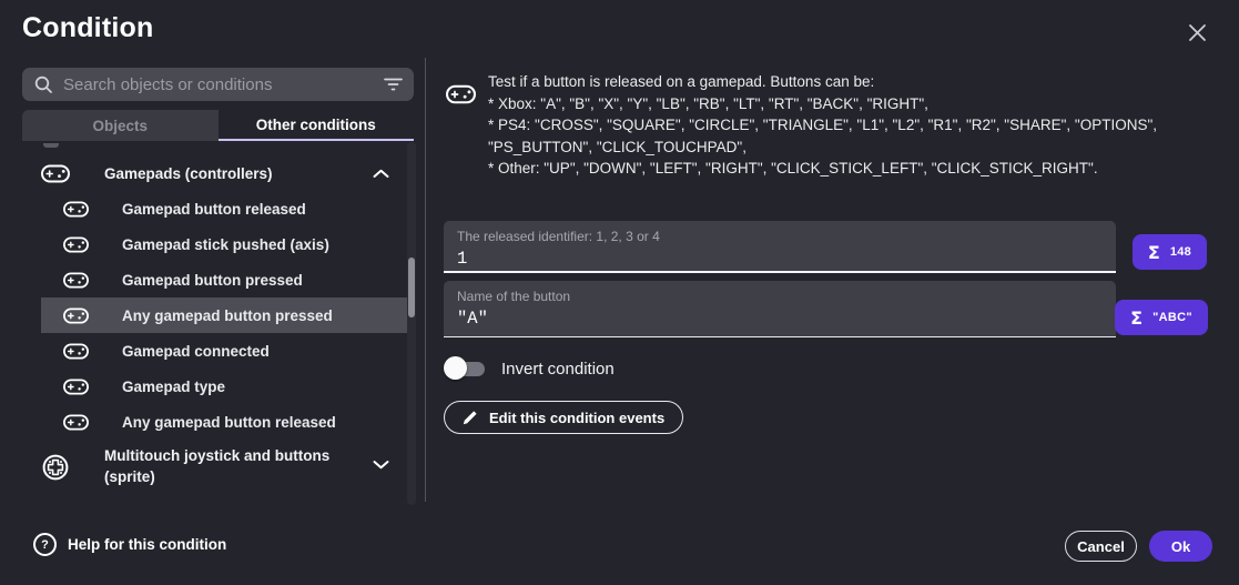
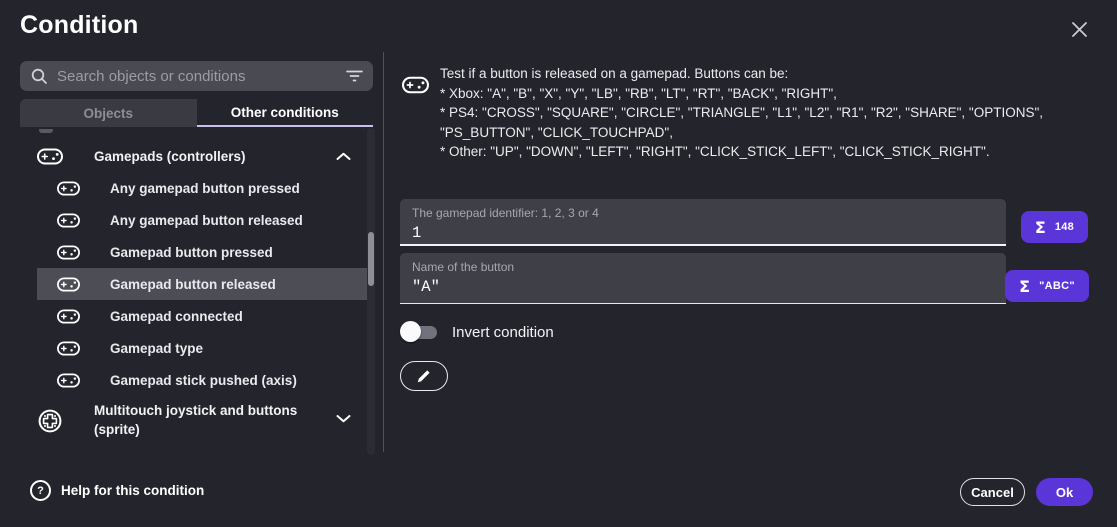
  Condition
  Search objects or conditions
  Objects
  Other conditions
  Gamepads (controllers)
- Gamepad button released
+ Any gamepad button pressed
- Gamepad stick pushed (axis)
+ Any gamepad button released
  Gamepad button pressed
- Any gamepad button pressed
+ Gamepad button released
  Gamepad connected
  Gamepad type
- Any gamepad button released
+ Gamepad stick pushed (axis)
  Multitouch joystick and buttons (sprite)
  Test if a button is released on a gamepad. Buttons can be:
  * Xbox: "A", "B", "X", "Y", "LB", "RB", "LT", "RT", "BACK", "RIGHT",
  * PS4: "CROSS", "SQUARE", "CIRCLE", "TRIANGLE", "L1", "L2", "R1", "R2", "SHARE", "OPTIONS",
  "PS_BUTTON", "CLICK_TOUCHPAD",
  * Other: "UP", "DOWN", "LEFT", "RIGHT", "CLICK_STICK_LEFT", "CLICK_STICK_RIGHT".
- The released identifier: 1, 2, 3 or 4
+ The gamepad identifier: 1, 2, 3 or 4
  1
  Σ
  148
  Name of the button
  "A"
  Σ
  "ABC"
  Invert condition
- Edit this condition events
  ?
  Help for this condition
  Cancel
  Ok
